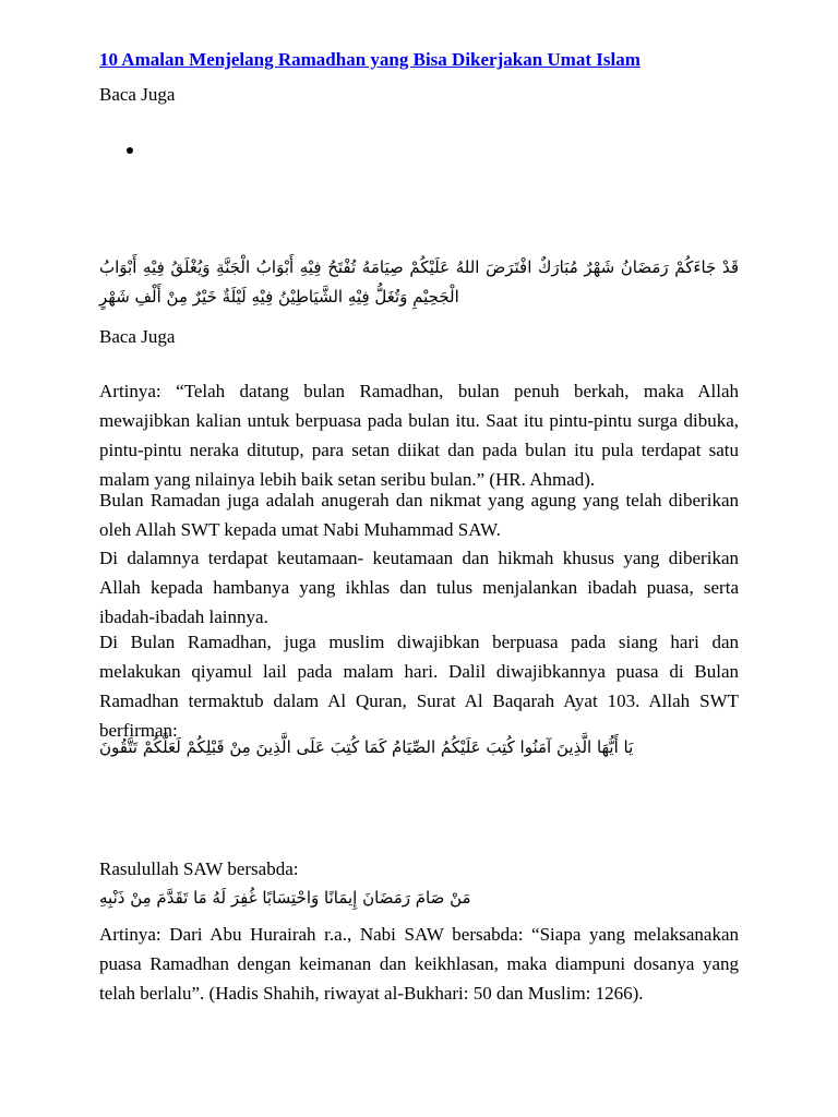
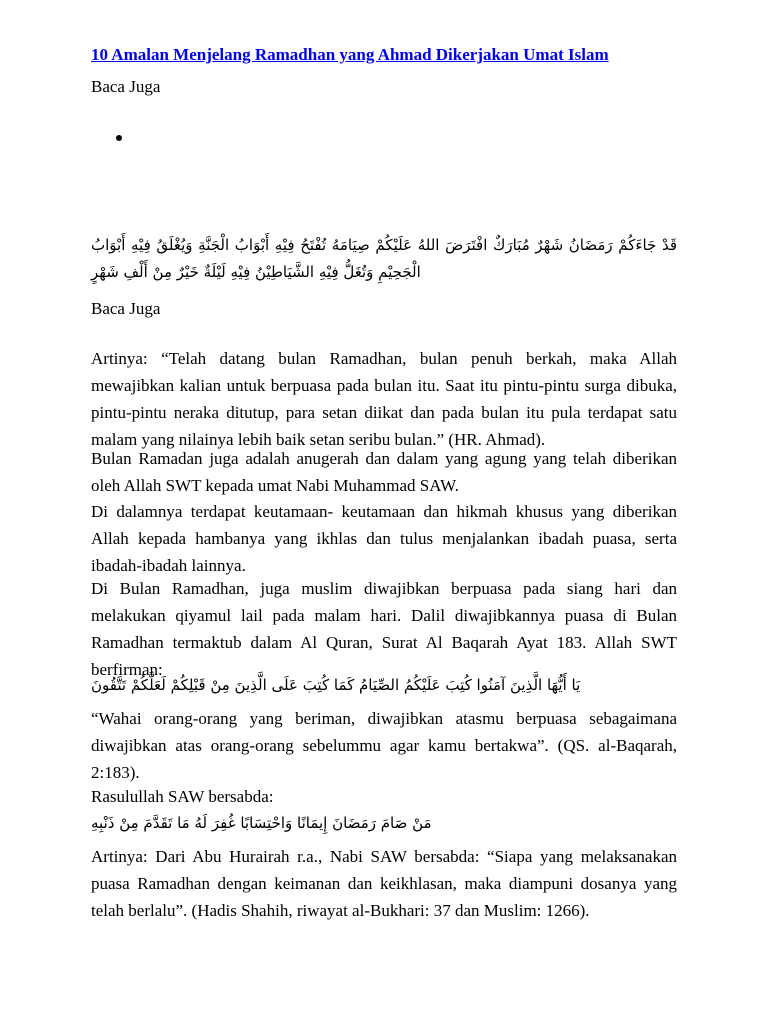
- 10 Amalan Menjelang Ramadhan yang Bisa Dikerjakan Umat Islam
+ 10 Amalan Menjelang Ramadhan yang Ahmad Dikerjakan Umat Islam
  Baca Juga
  قَدْ جَاءَكُمْ رَمَضَانُ شَهْرٌ مُبَارَكٌ افْتَرَضَ اللهُ عَلَيْكُمْ صِيَامَهُ تُفْتَحُ فِيْهِ أَبْوَابُ الْجَنَّةِ وَيُغْلَقُ فِيْهِ أَبْوَابُ الْجَحِيْمِ وَتُغَلُّ فِيْهِ الشَّيَاطِيْنُ فِيْهِ لَيْلَةٌ خَيْرٌ مِنْ أَلْفِ شَهْرٍ
  Baca Juga
  Artinya: “Telah datang bulan Ramadhan, bulan penuh berkah, maka Allah mewajibkan kalian untuk berpuasa pada bulan itu. Saat itu pintu-pintu surga dibuka, pintu-pintu neraka ditutup, para setan diikat dan pada bulan itu pula terdapat satu malam yang nilainya lebih baik setan seribu bulan.” (HR. Ahmad).
- Bulan Ramadan juga adalah anugerah dan nikmat yang agung yang telah diberikan oleh Allah SWT kepada umat Nabi Muhammad SAW.
+ Bulan Ramadan juga adalah anugerah dan dalam yang agung yang telah diberikan oleh Allah SWT kepada umat Nabi Muhammad SAW.
  Di dalamnya terdapat keutamaan- keutamaan dan hikmah khusus yang diberikan Allah kepada hambanya yang ikhlas dan tulus menjalankan ibadah puasa, serta ibadah-ibadah lainnya.
- Di Bulan Ramadhan, juga muslim diwajibkan berpuasa pada siang hari dan melakukan qiyamul lail pada malam hari. Dalil diwajibkannya puasa di Bulan Ramadhan termaktub dalam Al Quran, Surat Al Baqarah Ayat 103. Allah SWT berfirman:
+ Di Bulan Ramadhan, juga muslim diwajibkan berpuasa pada siang hari dan melakukan qiyamul lail pada malam hari. Dalil diwajibkannya puasa di Bulan Ramadhan termaktub dalam Al Quran, Surat Al Baqarah Ayat 183. Allah SWT berfirman:
  يَا أَيُّهَا الَّذِينَ آمَنُوا كُتِبَ عَلَيْكُمُ الصِّيَامُ كَمَا كُتِبَ عَلَى الَّذِينَ مِنْ قَبْلِكُمْ لَعَلَّكُمْ تَتَّقُونَ
+ “Wahai orang-orang yang beriman, diwajibkan atasmu berpuasa sebagaimana diwajibkan atas orang-orang sebelummu agar kamu bertakwa”. (QS. al-Baqarah, 2:183).
  Rasulullah SAW bersabda:
  مَنْ صَامَ رَمَضَانَ إِيمَانًا وَاحْتِسَابًا غُفِرَ لَهُ مَا تَقَدَّمَ مِنْ ذَنْبِهِ
- Artinya: Dari Abu Hurairah r.a., Nabi SAW bersabda: “Siapa yang melaksanakan puasa Ramadhan dengan keimanan dan keikhlasan, maka diampuni dosanya yang telah berlalu”. (Hadis Shahih, riwayat al-Bukhari: 50 dan Muslim: 1266).
+ Artinya: Dari Abu Hurairah r.a., Nabi SAW bersabda: “Siapa yang melaksanakan puasa Ramadhan dengan keimanan dan keikhlasan, maka diampuni dosanya yang telah berlalu”. (Hadis Shahih, riwayat al-Bukhari: 37 dan Muslim: 1266).
